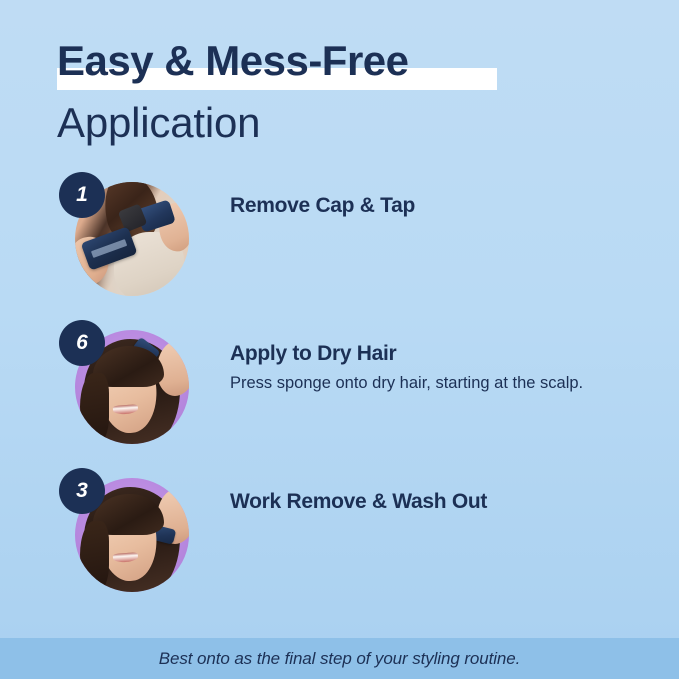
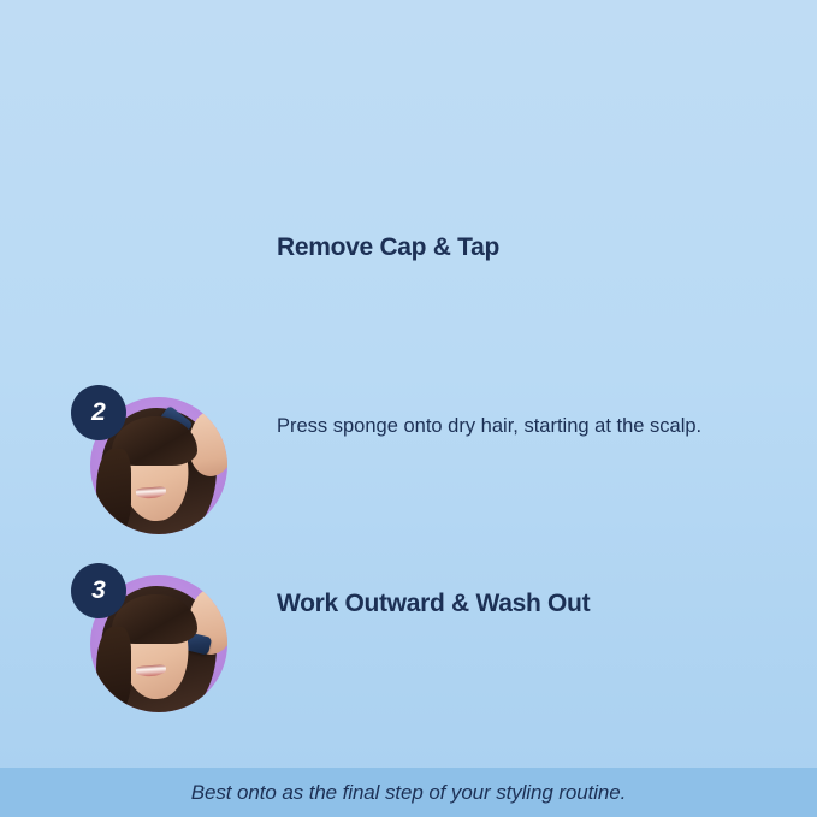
- Easy & Mess-Free
- Application
- 1
  Remove Cap & Tap
- 6
+ 2
- Apply to Dry Hair
  Press sponge onto dry hair, starting at the scalp.
  3
- Work Remove & Wash Out
+ Work Outward & Wash Out
  Best onto as the final step of your styling routine.
